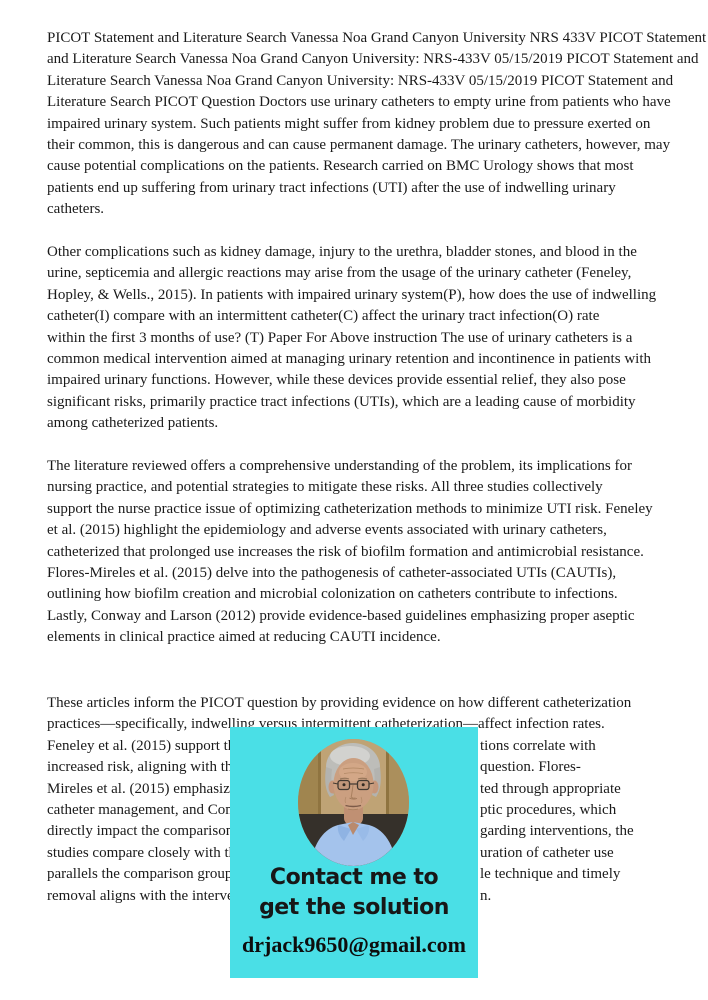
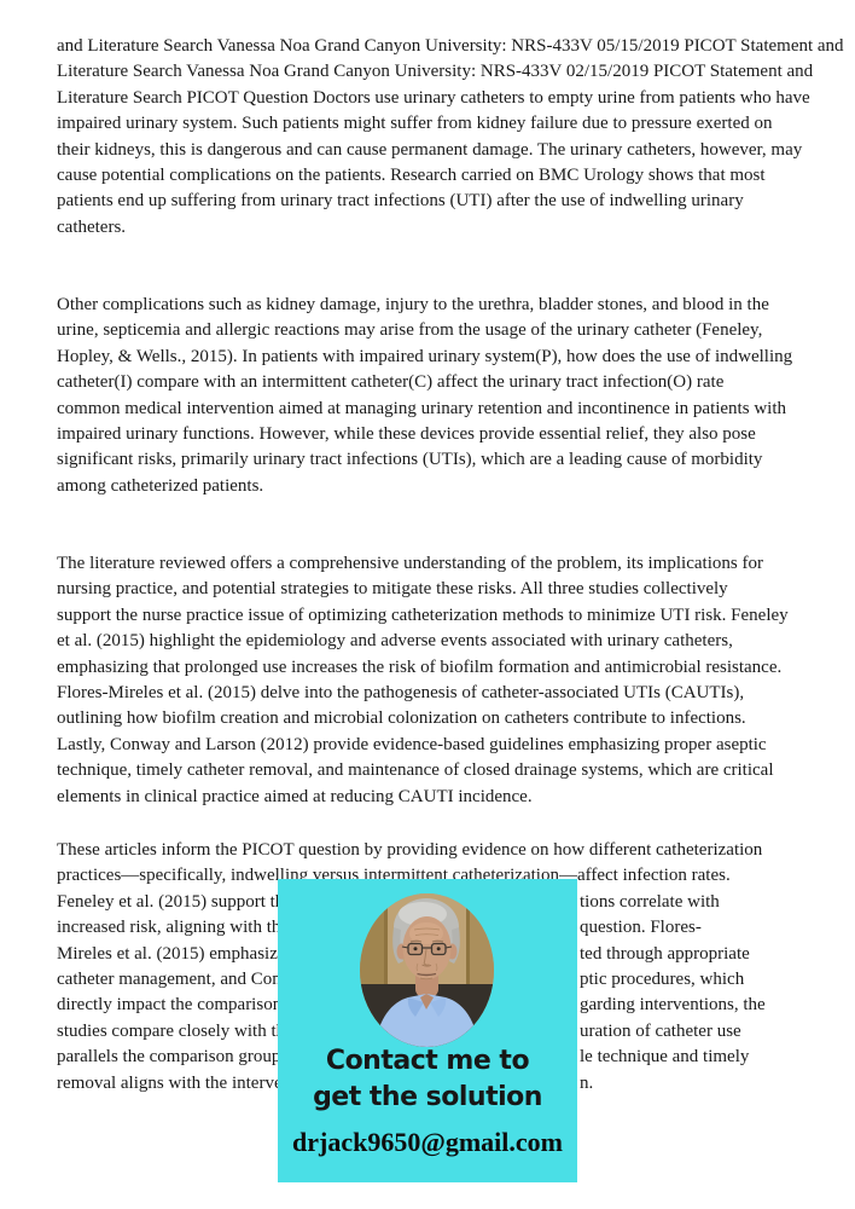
- PICOT Statement and Literature Search Vanessa Noa Grand Canyon University NRS 433V PICOT Statement
  and Literature Search Vanessa Noa Grand Canyon University: NRS-433V 05/15/2019 PICOT Statement and
- Literature Search Vanessa Noa Grand Canyon University: NRS-433V 05/15/2019 PICOT Statement and
+ Literature Search Vanessa Noa Grand Canyon University: NRS-433V 02/15/2019 PICOT Statement and
  Literature Search PICOT Question Doctors use urinary catheters to empty urine from patients who have
- impaired urinary system. Such patients might suffer from kidney problem due to pressure exerted on
+ impaired urinary system. Such patients might suffer from kidney failure due to pressure exerted on
- their common, this is dangerous and can cause permanent damage. The urinary catheters, however, may
+ their kidneys, this is dangerous and can cause permanent damage. The urinary catheters, however, may
  cause potential complications on the patients. Research carried on BMC Urology shows that most
  patients end up suffering from urinary tract infections (UTI) after the use of indwelling urinary
  catheters.
  Other complications such as kidney damage, injury to the urethra, bladder stones, and blood in the
  urine, septicemia and allergic reactions may arise from the usage of the urinary catheter (Feneley,
  Hopley, & Wells., 2015). In patients with impaired urinary system(P), how does the use of indwelling
  catheter(I) compare with an intermittent catheter(C) affect the urinary tract infection(O) rate
- within the first 3 months of use? (T) Paper For Above instruction The use of urinary catheters is a
  common medical intervention aimed at managing urinary retention and incontinence in patients with
  impaired urinary functions. However, while these devices provide essential relief, they also pose
- significant risks, primarily practice tract infections (UTIs), which are a leading cause of morbidity
+ significant risks, primarily urinary tract infections (UTIs), which are a leading cause of morbidity
  among catheterized patients.
  The literature reviewed offers a comprehensive understanding of the problem, its implications for
  nursing practice, and potential strategies to mitigate these risks. All three studies collectively
  support the nurse practice issue of optimizing catheterization methods to minimize UTI risk. Feneley
  et al. (2015) highlight the epidemiology and adverse events associated with urinary catheters,
- catheterized that prolonged use increases the risk of biofilm formation and antimicrobial resistance.
+ emphasizing that prolonged use increases the risk of biofilm formation and antimicrobial resistance.
  Flores-Mireles et al. (2015) delve into the pathogenesis of catheter-associated UTIs (CAUTIs),
  outlining how biofilm creation and microbial colonization on catheters contribute to infections.
  Lastly, Conway and Larson (2012) provide evidence-based guidelines emphasizing proper aseptic
+ technique, timely catheter removal, and maintenance of closed drainage systems, which are critical
  elements in clinical practice aimed at reducing CAUTI incidence.
  These articles inform the PICOT question by providing evidence on how different catheterization
  practices—specifically, indwelling versus intermittent catheterization—affect infection rates.
  Feneley et al. (2015) support t
  tions correlate with
  increased risk, aligning with th
  question. Flores-
  Mireles et al. (2015) emphasiz
  ted through appropriate
  catheter management, and Con
  ptic procedures, which
  directly impact the compariso
  garding interventions, the
  studies compare closely with t
  uration of catheter use
  parallels the comparison group
  le technique and timely
  removal aligns with the interv
  n.
  Contact me to
  get the solution
  drjack9650@gmail.com
